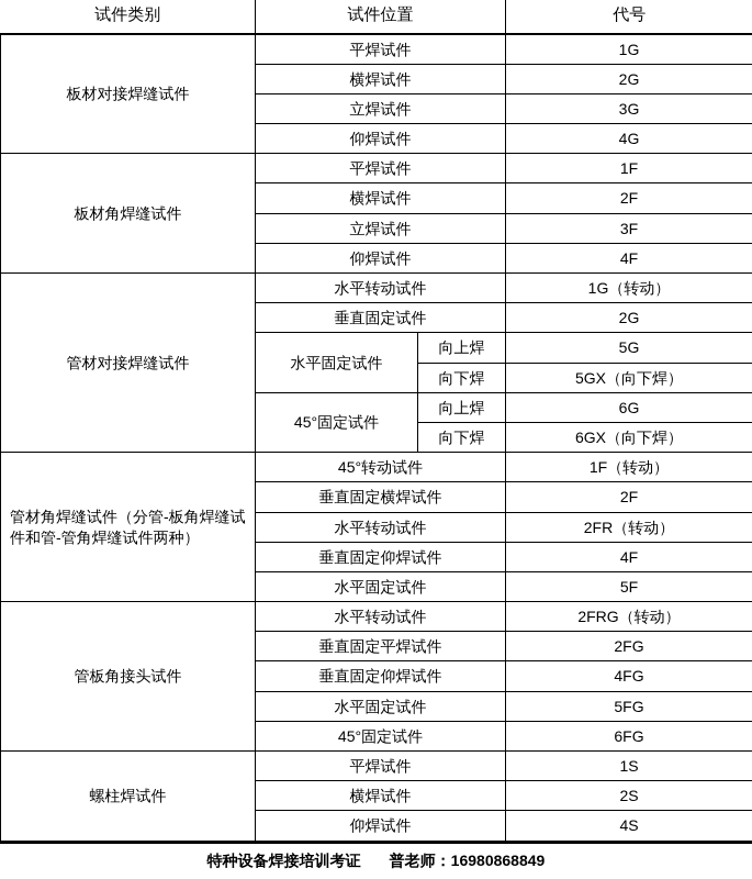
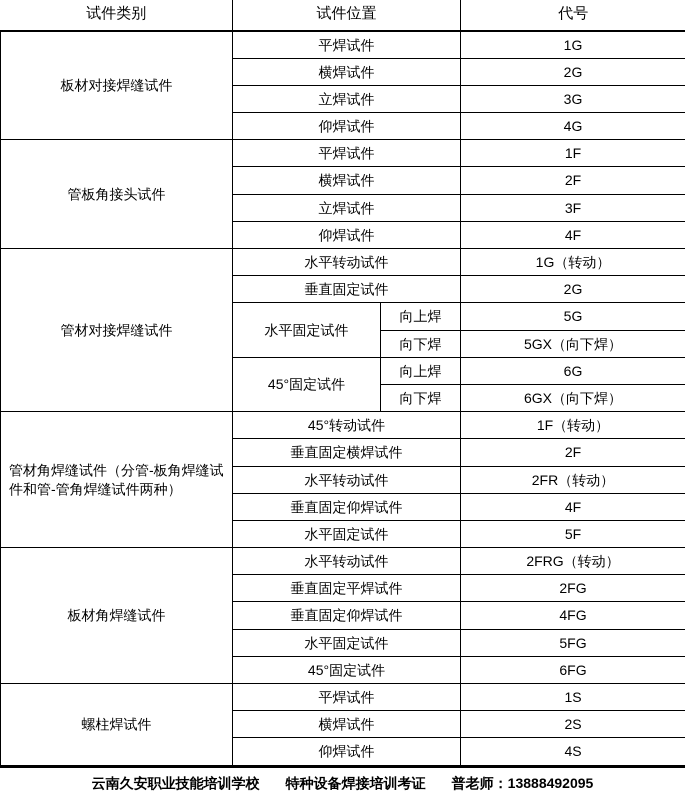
  试件类别	试件位置	代号
  板材对接焊缝试件	平焊试件	1G
  横焊试件	2G
  立焊试件	3G
  仰焊试件	4G
- 板材角焊缝试件	平焊试件	1F
+ 管板角接头试件	平焊试件	1F
  横焊试件	2F
  立焊试件	3F
  仰焊试件	4F
  管材对接焊缝试件	水平转动试件	1G（转动）
  垂直固定试件	2G
  水平固定试件	向上焊	5G
  向下焊	5GX（向下焊）
  45°固定试件	向上焊	6G
  向下焊	6GX（向下焊）
  管材角焊缝试件（分管-板角焊缝试件和管-管角焊缝试件两种）	45°转动试件	1F（转动）
  垂直固定横焊试件	2F
  水平转动试件	2FR（转动）
  垂直固定仰焊试件	4F
  水平固定试件	5F
- 管板角接头试件	水平转动试件	2FRG（转动）
+ 板材角焊缝试件	水平转动试件	2FRG（转动）
  垂直固定平焊试件	2FG
  垂直固定仰焊试件	4FG
  水平固定试件	5FG
  45°固定试件	6FG
  螺柱焊试件	平焊试件	1S
  横焊试件	2S
  仰焊试件	4S
+ 云南久安职业技能培训学校
  特种设备焊接培训考证
- 普老师：16980868849
+ 普老师：13888492095
